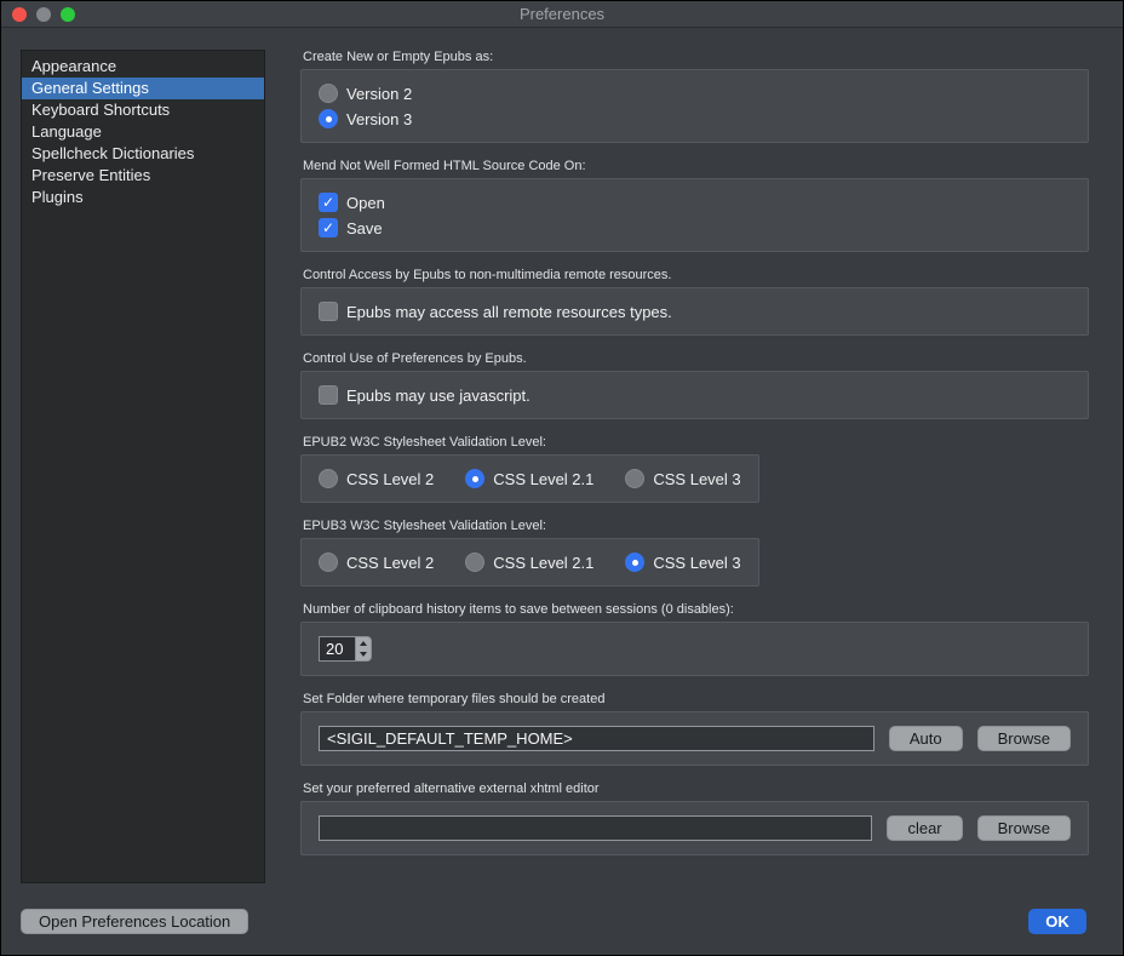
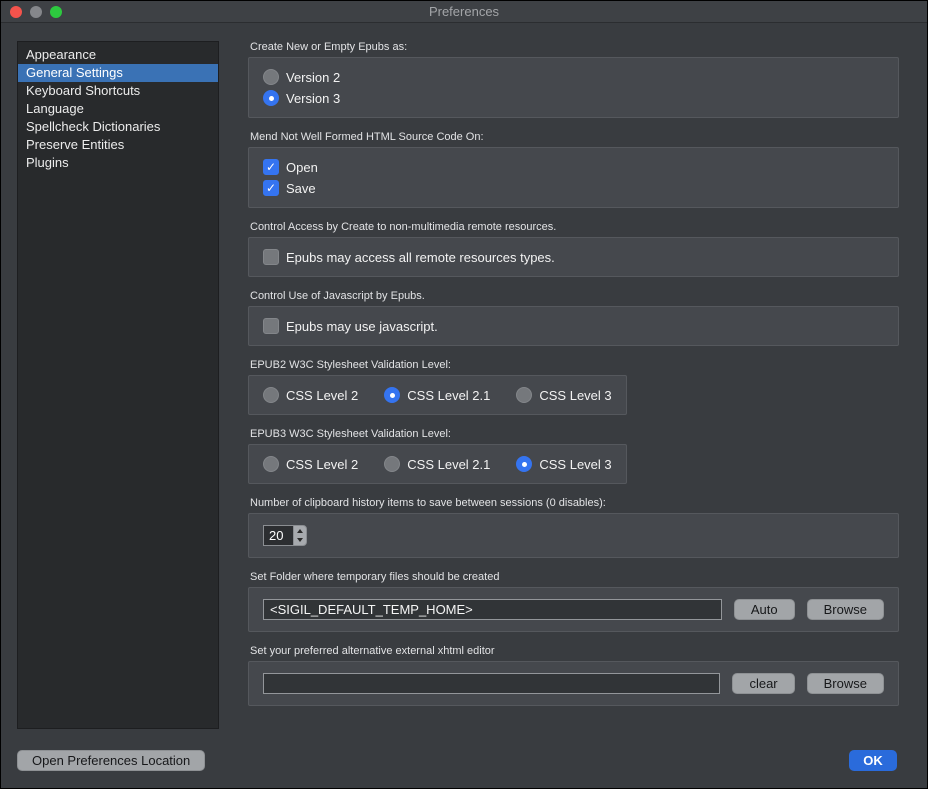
  Preferences
  Appearance
  General Settings
  Keyboard Shortcuts
  Language
  Spellcheck Dictionaries
  Preserve Entities
  Plugins
  Create New or Empty Epubs as:
  Version 2
  Version 3
  Mend Not Well Formed HTML Source Code On:
  Open
  Save
- Control Access by Epubs to non-multimedia remote resources.
+ Control Access by Create to non-multimedia remote resources.
  Epubs may access all remote resources types.
- Control Use of Preferences by Epubs.
+ Control Use of Javascript by Epubs.
  Epubs may use javascript.
  EPUB2 W3C Stylesheet Validation Level:
  CSS Level 2
  CSS Level 2.1
  CSS Level 3
  EPUB3 W3C Stylesheet Validation Level:
  CSS Level 2
  CSS Level 2.1
  CSS Level 3
  Number of clipboard history items to save between sessions (0 disables):
  20
  Set Folder where temporary files should be created
  <SIGIL_DEFAULT_TEMP_HOME>
  Auto
  Browse
  Set your preferred alternative external xhtml editor
  clear
  Browse
  Open Preferences Location
  OK
